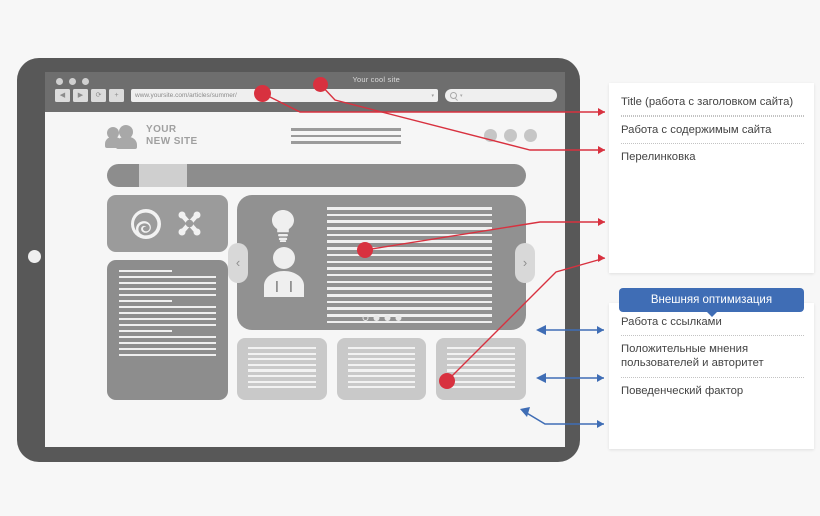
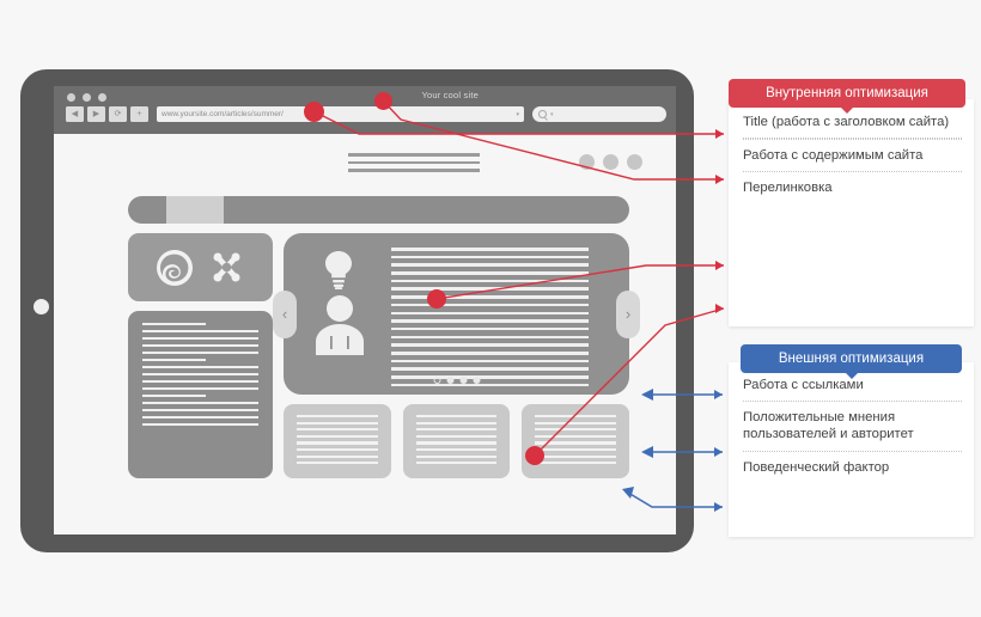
  Your cool site
- YOUR
- NEW SITE
  ‹
  ›
  Title (работа с заголовком сайта)
  Работа с содержимым сайта
  Перелинковка
  Работа с ссылками
  Положительные мнения пользователей и авторитет
  Поведенческий фактор
+ Внутренняя оптимизация
  Внешняя оптимизация
